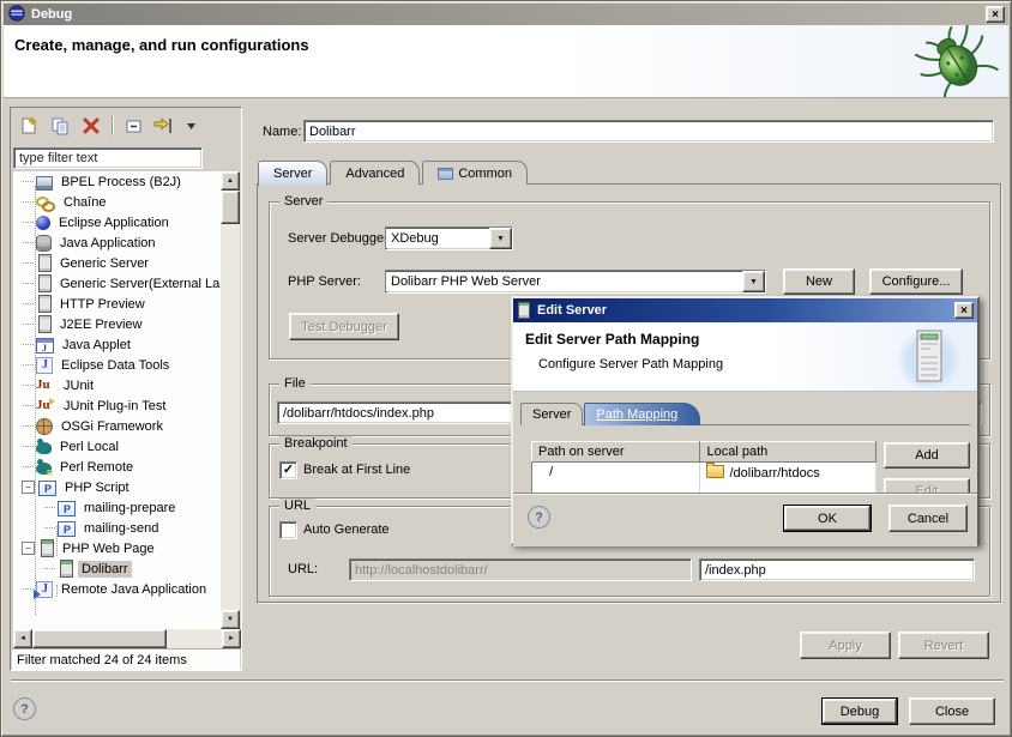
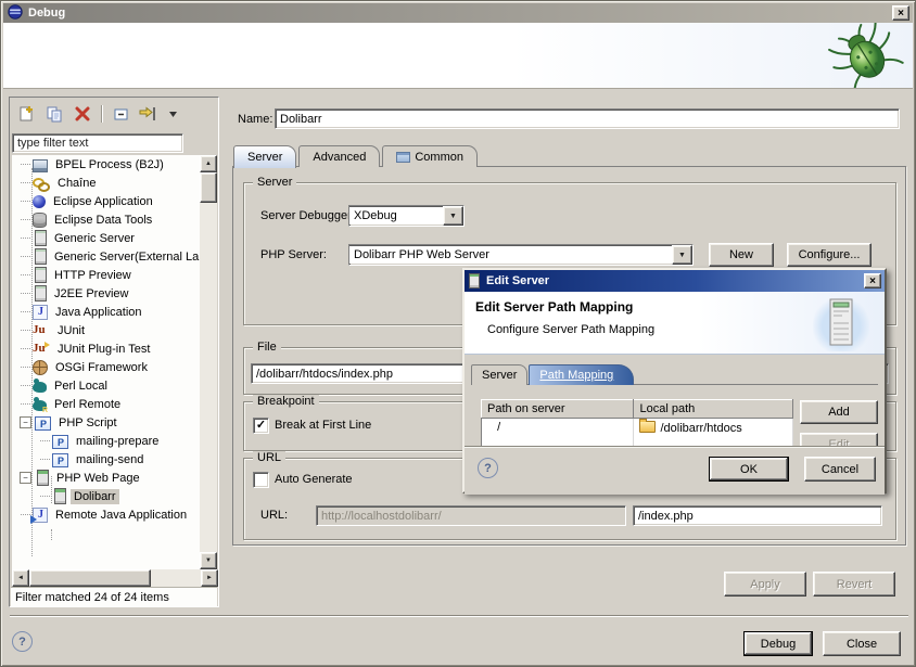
  Debug
  ×
- Create, manage, and run configurations
  type filter text
  BPEL Process (B2J)
  Chaîne
  Eclipse Application
- Java Application
+ Eclipse Data Tools
  Generic Server
  Generic Server(External La
  HTTP Preview
  J2EE Preview
- Java Applet
- Eclipse Data Tools
+ Java Application
  JUnit
  JUnit Plug-in Test
  OSGi Framework
  Perl Local
  Perl Remote
  −
  PHP Script
  mailing-prepare
  mailing-send
  −
  PHP Web Page
  Dolibarr
  Remote Java Application
  Filter matched 24 of 24 items
  Name:
  Dolibarr
  Server
  Advanced
  Common
  Server
  Server Debugge
  XDebug
  PHP Server:
  Dolibarr PHP Web Server
  New
  Configure...
- Test Debugger
  File
  /dolibarr/htdocs/index.php
  Breakpoint
  ✓
  Break at First Line
  URL
  Auto Generate
  URL:
  http://localhostdolibarr/
  /index.php
  Apply
  Revert
  ?
  Debug
  Close
  Edit Server
  ×
  Edit Server Path Mapping
  Configure Server Path Mapping
  Server
  Path Mapping
  Path on server	Local path
  /	/dolibarr/htdocs
  Add
  Edit
  ?
  OK
  Cancel
